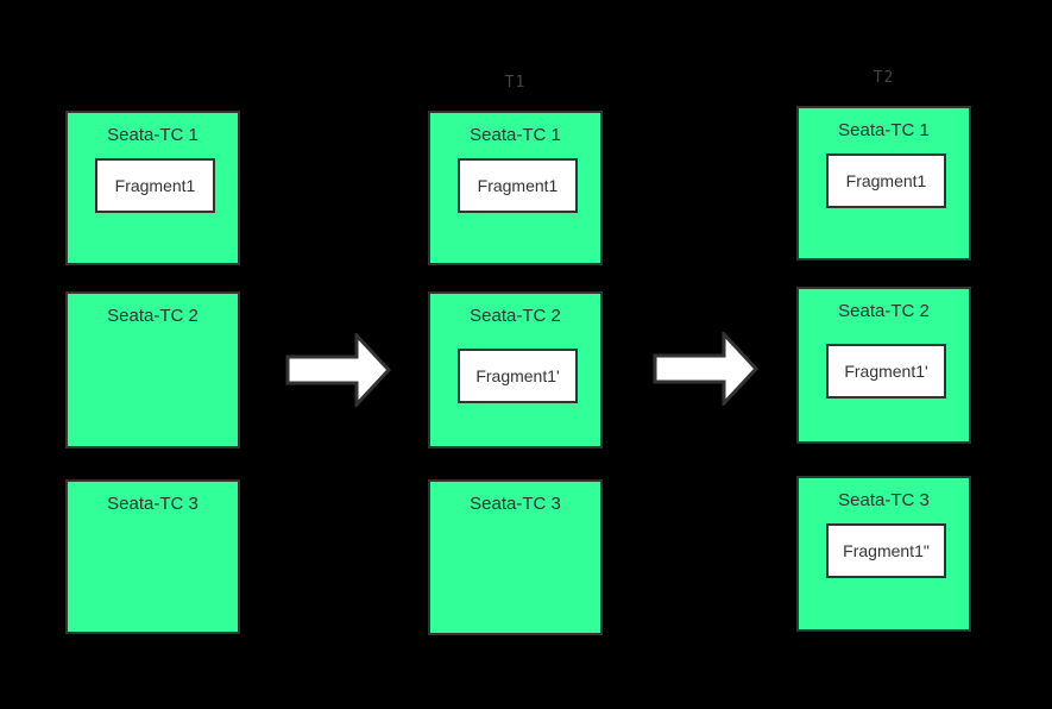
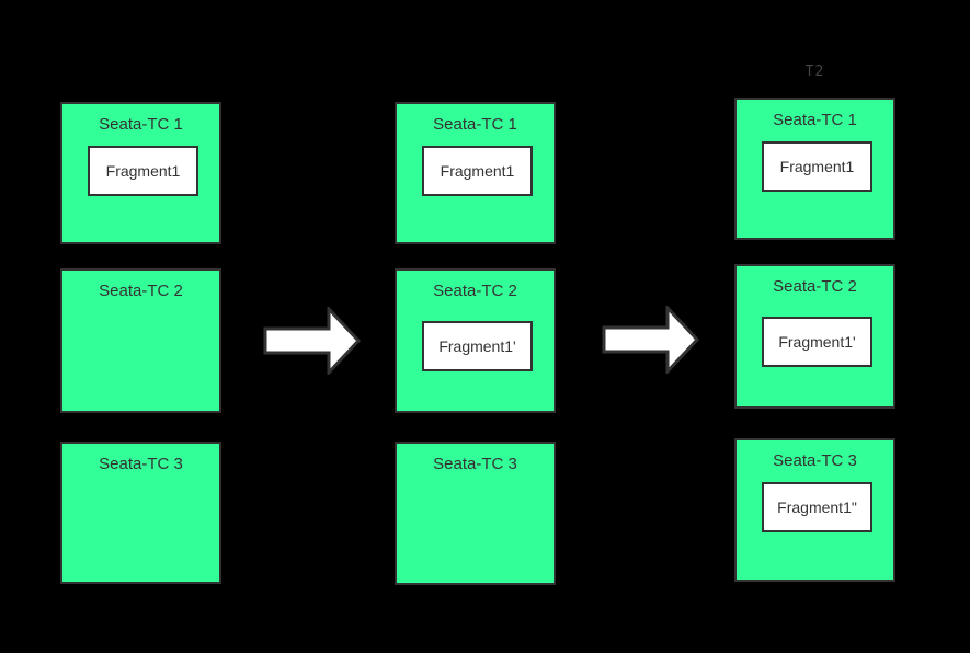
- T1
  T2
  Seata-TC 1
  Fragment1
  Seata-TC 2
  Seata-TC 3
  Seata-TC 1
  Fragment1
  Seata-TC 2
  Fragment1'
  Seata-TC 3
  Seata-TC 1
  Fragment1
  Seata-TC 2
  Fragment1'
  Seata-TC 3
  Fragment1"
